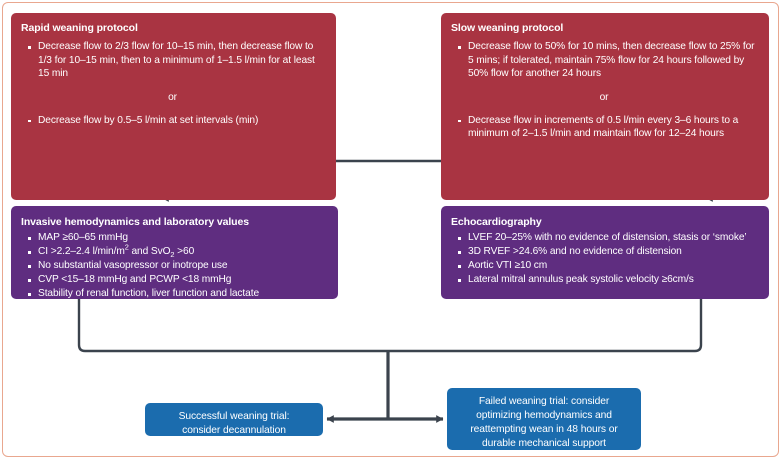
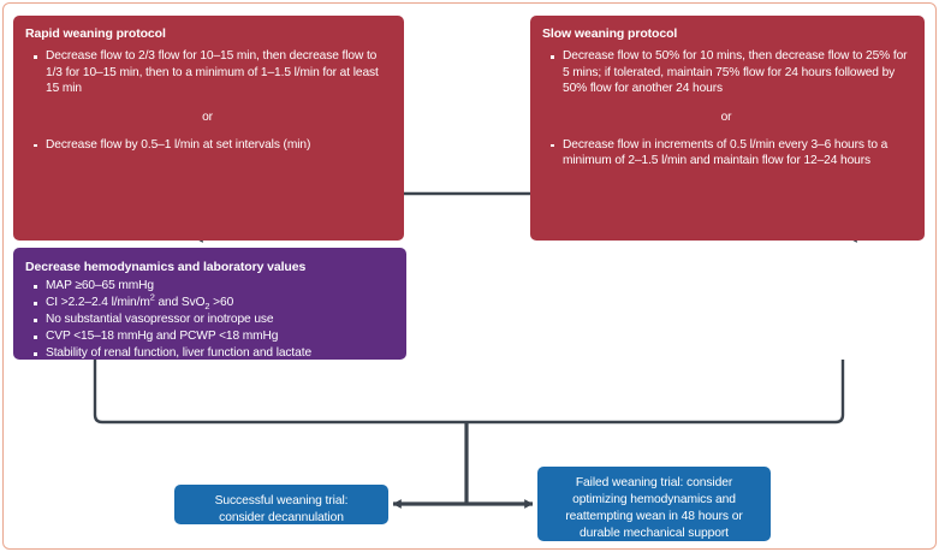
  Rapid weaning protocol
  Decrease flow to 2/3 flow for 10–15 min, then decrease flow to 1/3 for 10–15 min, then to a minimum of 1–1.5 l/min for at least 15 min
  or
- Decrease flow by 0.5–5 l/min at set intervals (min)
+ Decrease flow by 0.5–1 l/min at set intervals (min)
  Slow weaning protocol
  Decrease flow to 50% for 10 mins, then decrease flow to 25% for 5 mins; if tolerated, maintain 75% flow for 24 hours followed by 50% flow for another 24 hours
  or
  Decrease flow in increments of 0.5 l/min every 3–6 hours to a minimum of 2–1.5 l/min and maintain flow for 12–24 hours
- Invasive hemodynamics and laboratory values
+ Decrease hemodynamics and laboratory values
  MAP ≥60–65 mmHg
  CI >2.2–2.4 l/min/m2 and SvO2 >60
  No substantial vasopressor or inotrope use
  CVP <15–18 mmHg and PCWP <18 mmHg
  Stability of renal function, liver function and lactate
- Echocardiography
- LVEF 20–25% with no evidence of distension, stasis or ‘smoke’
- 3D RVEF >24.6% and no evidence of distension
- Aortic VTI ≥10 cm
- Lateral mitral annulus peak systolic velocity ≥6cm/s
  Successful weaning trial:
  consider decannulation
  Failed weaning trial: consider
  optimizing hemodynamics and
  reattempting wean in 48 hours or
  durable mechanical support
